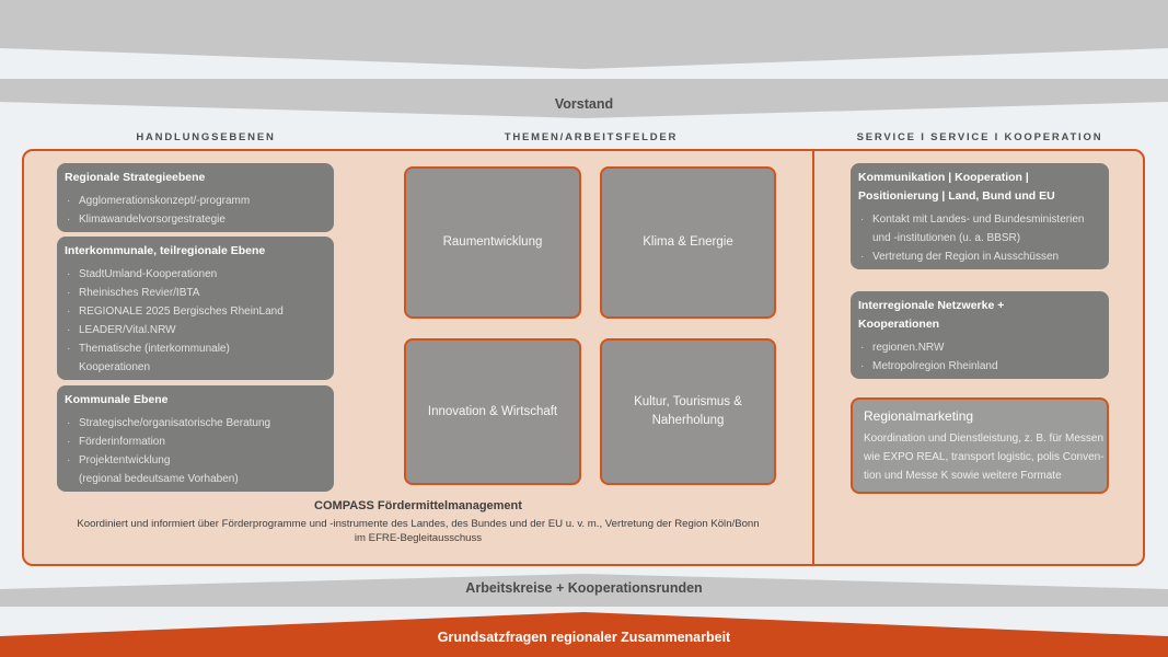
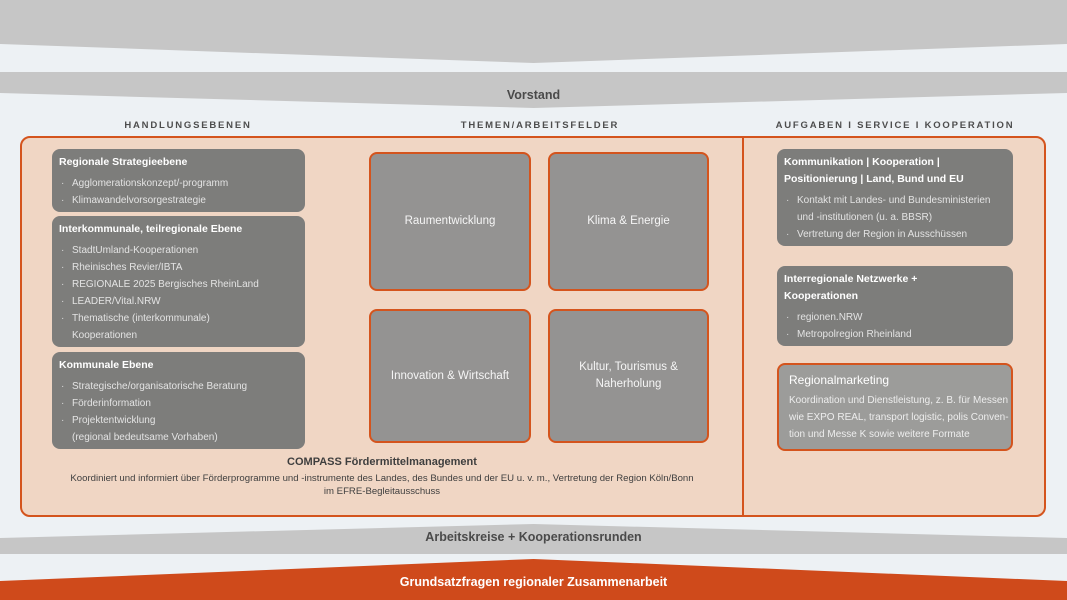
  Vorstand
  HANDLUNGSEBENEN
  THEMEN/ARBEITSFELDER
- SERVICE I SERVICE I KOOPERATION
+ AUFGABEN I SERVICE I KOOPERATION
  Regionale Strategieebene
  Agglomerationskonzept/-programm
  Klimawandelvorsorgestrategie
  Interkommunale, teilregionale Ebene
  StadtUmland-Kooperationen
  Rheinisches Revier/IBTA
  REGIONALE 2025 Bergisches RheinLand
  LEADER/Vital.NRW
  Thematische (interkommunale)
  Kooperationen
  Kommunale Ebene
  Strategische/organisatorische Beratung
  Förderinformation
  Projektentwicklung
  (regional bedeutsame Vorhaben)
  Raumentwicklung
  Klima & Energie
  Innovation & Wirtschaft
  Kultur, Tourismus &
  Naherholung
  COMPASS Fördermittelmanagement
  Koordiniert und informiert über Förderprogramme und -instrumente des Landes, des Bundes und der EU u. v. m., Vertretung der Region Köln/Bonn
  im EFRE-Begleitausschuss
  Kommunikation | Kooperation |
  Positionierung | Land, Bund und EU
  Kontakt mit Landes- und Bundesministerien
  und -institutionen (u. a. BBSR)
  Vertretung der Region in Ausschüssen
  Interregionale Netzwerke +
  Kooperationen
  regionen.NRW
  Metropolregion Rheinland
  Regionalmarketing
  Koordination und Dienstleistung, z. B. für Messen
  wie EXPO REAL, transport logistic, polis Conven-
  tion und Messe K sowie weitere Formate
  Arbeitskreise + Kooperationsrunden
  Grundsatzfragen regionaler Zusammenarbeit
